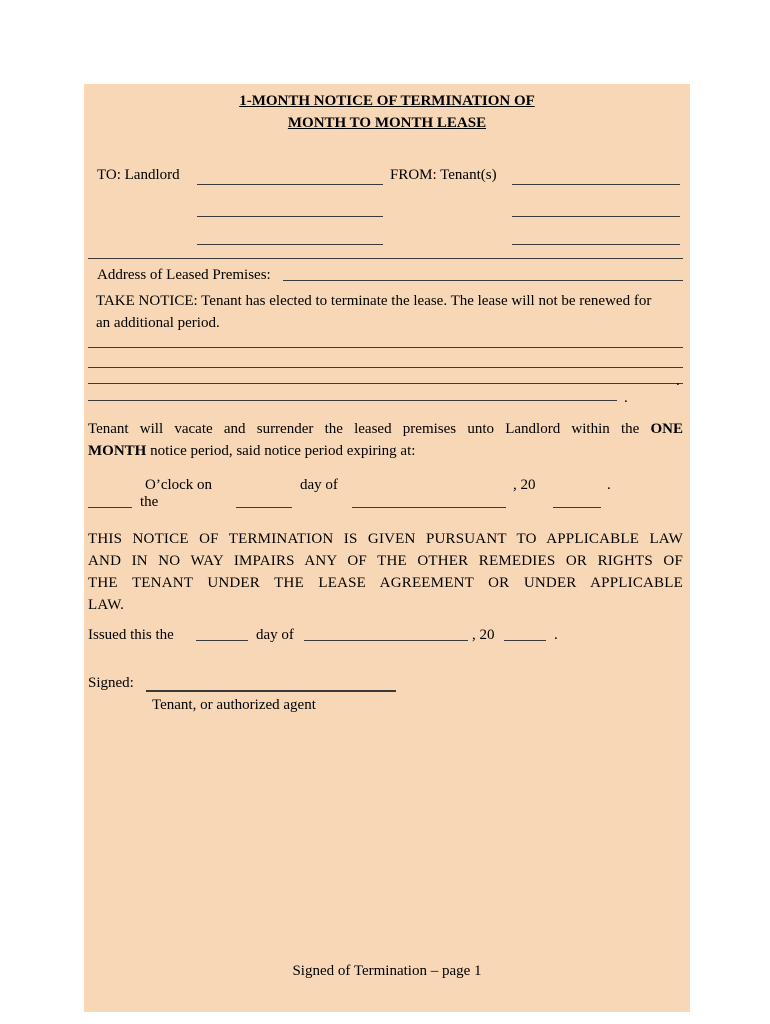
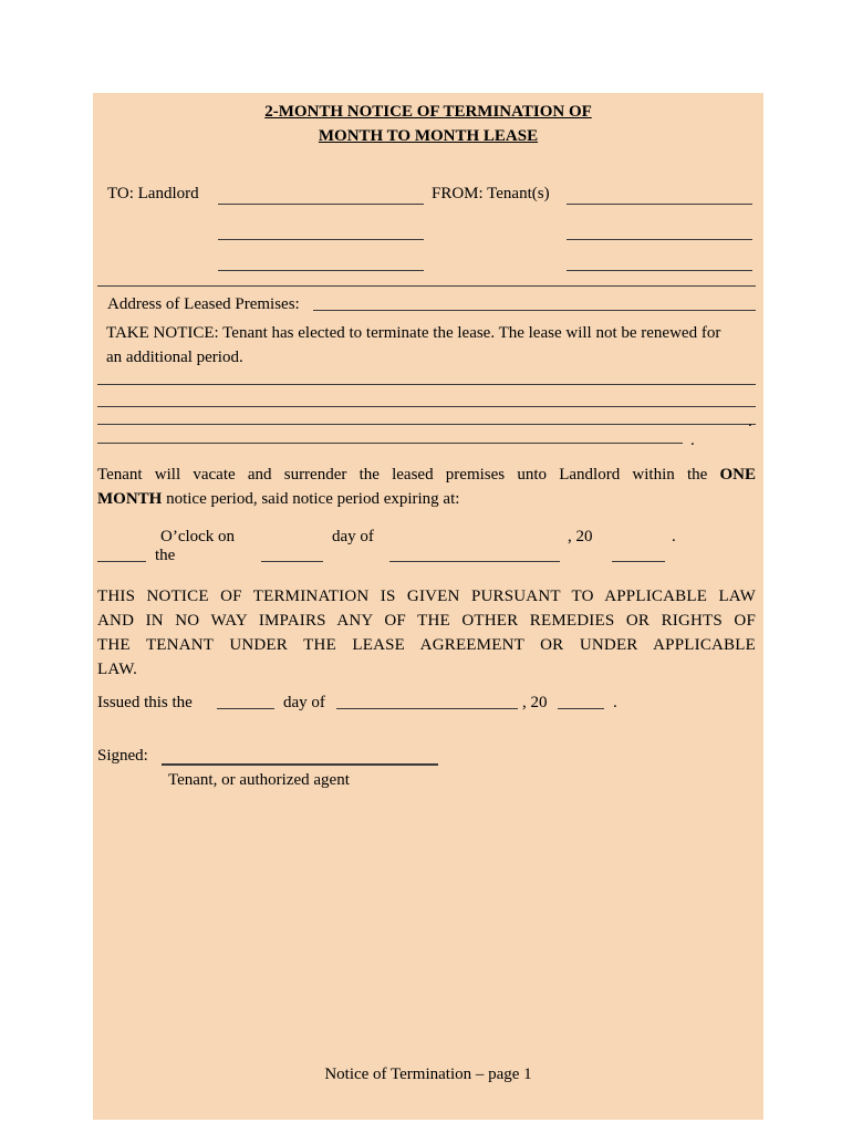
- 1-MONTH NOTICE OF TERMINATION OF
+ 2-MONTH NOTICE OF TERMINATION OF
  MONTH TO MONTH LEASE
  TO: Landlord
  FROM: Tenant(s)
  Address of Leased Premises:
  TAKE NOTICE: Tenant has elected to terminate the lease. The lease will not be renewed for
  an additional period.
  .
  .
  Tenant will vacate and surrender the leased premises unto Landlord within the ONE
  MONTH notice period, said notice period expiring at:
  O’clock on
  day of
  , 20
  .
  the
  THIS NOTICE OF TERMINATION IS GIVEN PURSUANT TO APPLICABLE LAW
  AND IN NO WAY IMPAIRS ANY OF THE OTHER REMEDIES OR RIGHTS OF
  THE TENANT UNDER THE LEASE AGREEMENT OR UNDER APPLICABLE
  LAW.
  Issued this the
  day of
  , 20
  .
  Signed:
  Tenant, or authorized agent
- Signed of Termination – page 1
+ Notice of Termination – page 1
